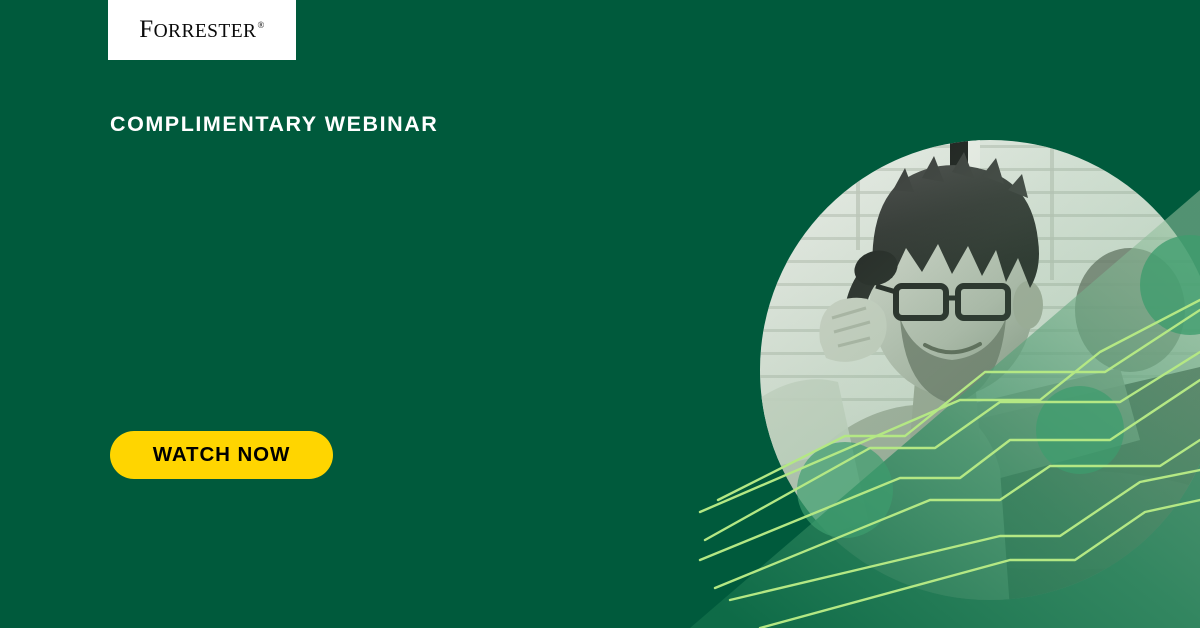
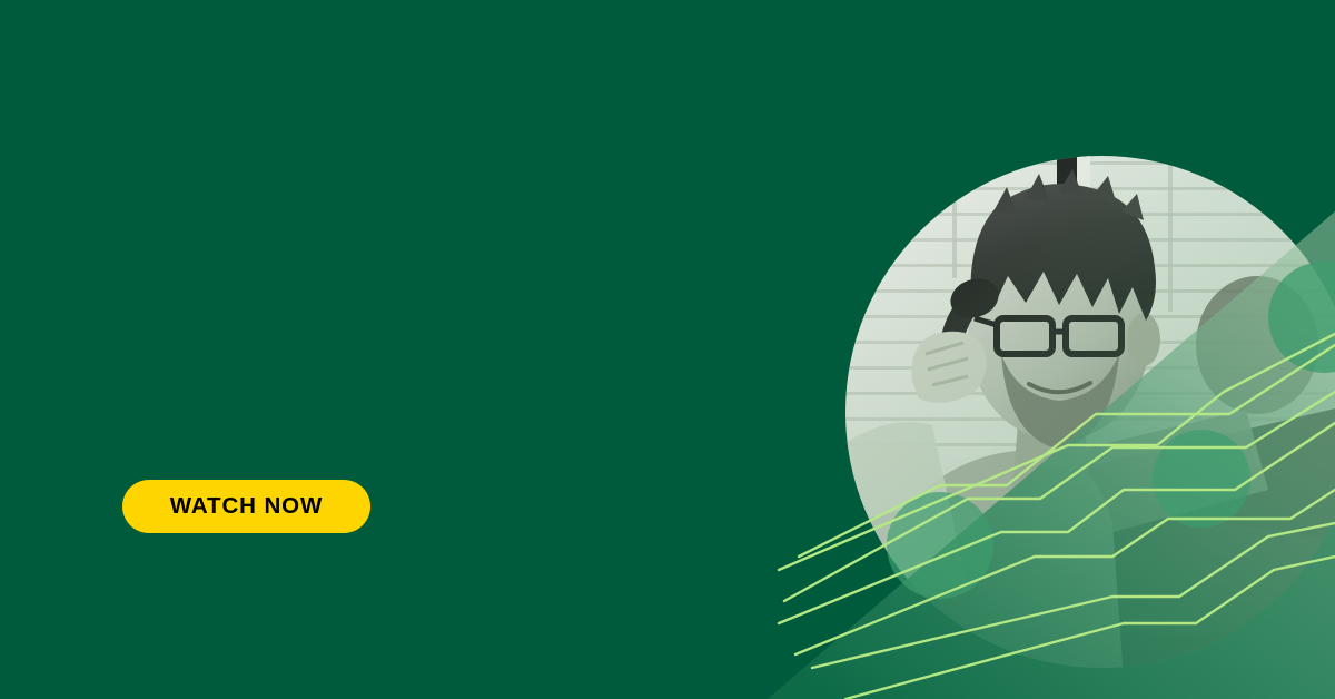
- FORRESTER®
- COMPLIMENTARY WEBINAR
  WATCH NOW
